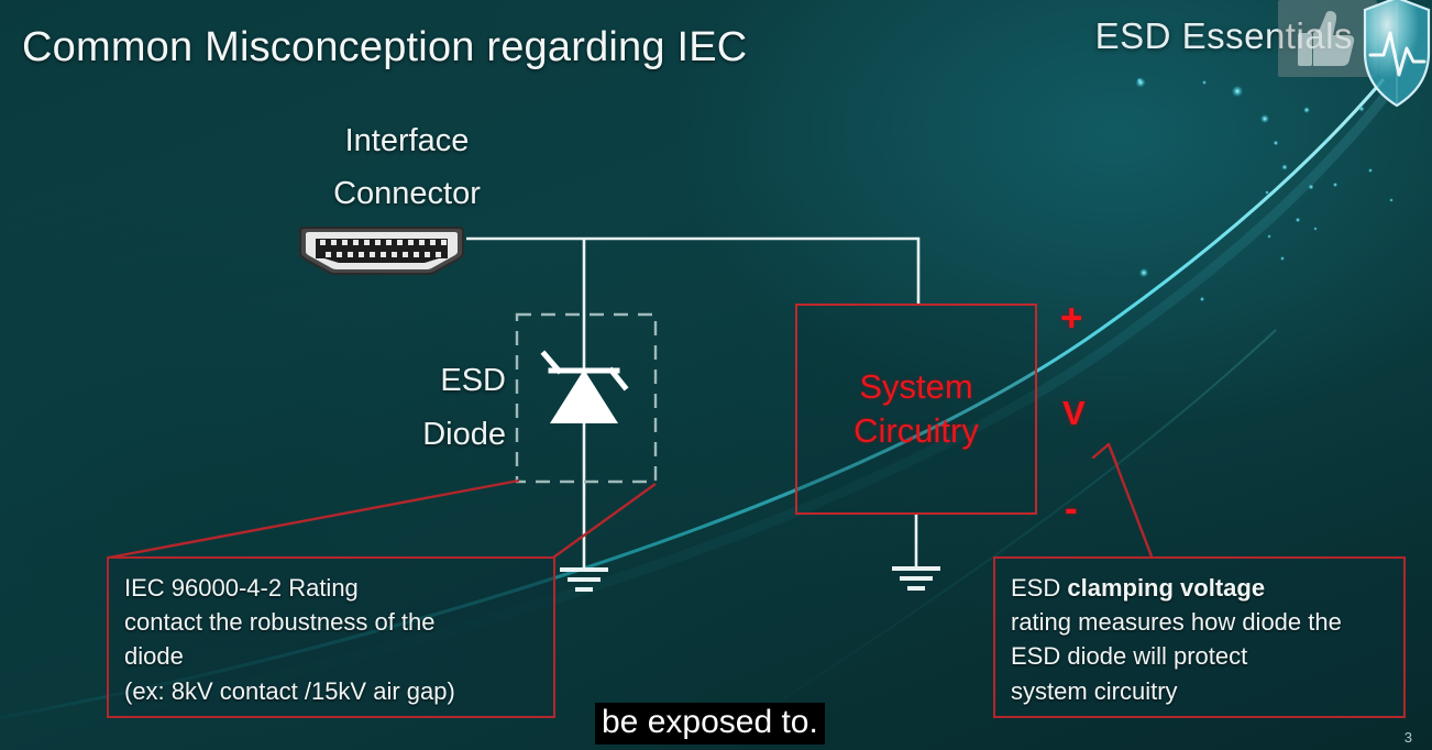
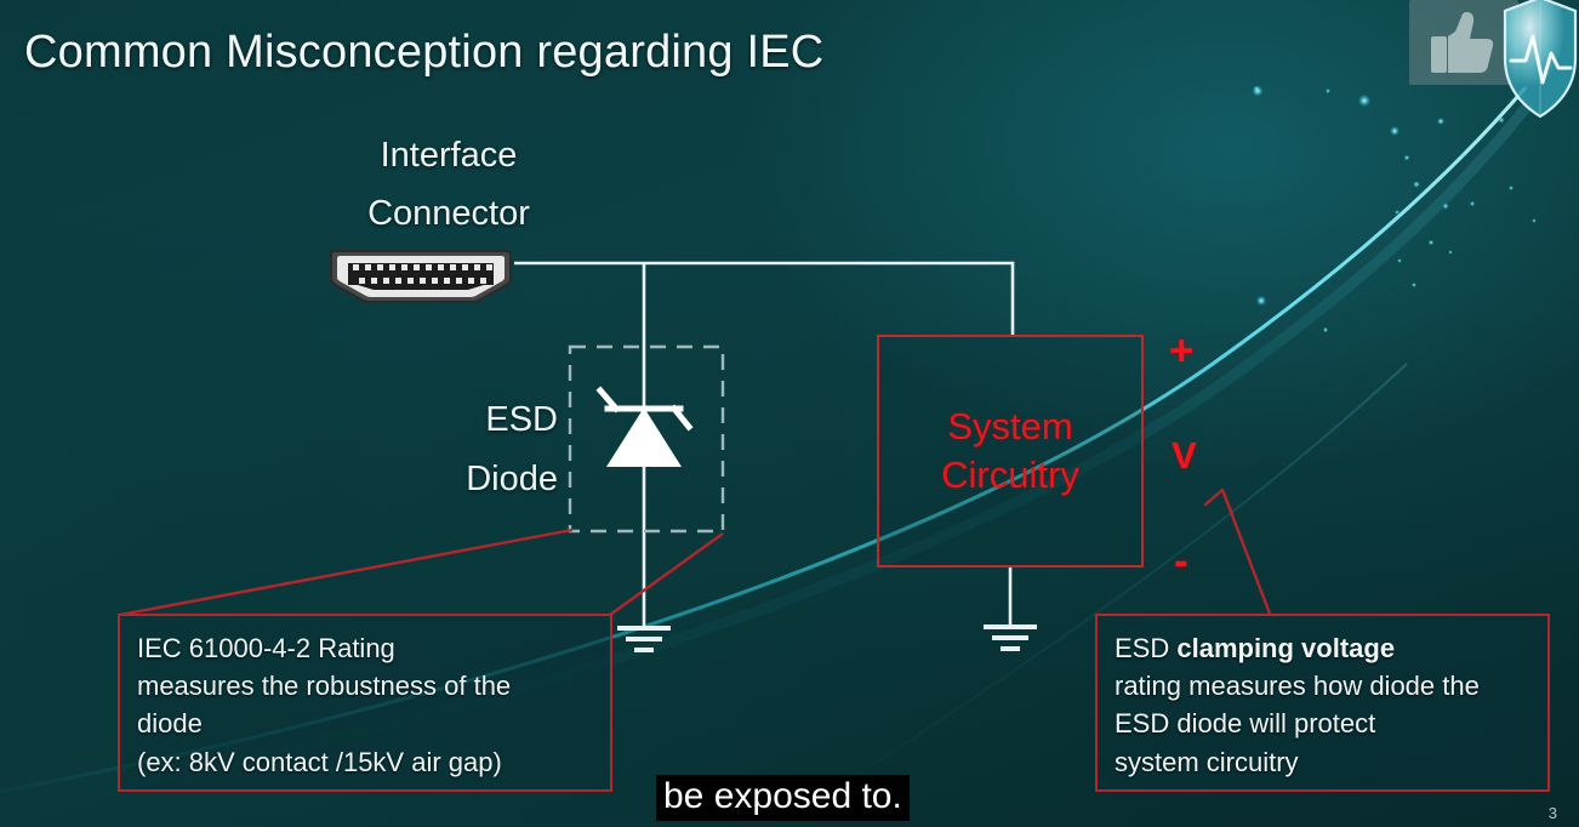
  Common Misconception regarding IEC
- ESD Essentials
  Interface
  Connector
  ESD
  Diode
  System
  Circuitry
  +
  V
  -
- IEC 96000-4-2 Rating
+ IEC 61000-4-2 Rating
- contact the robustness of the
+ measures the robustness of the
  diode
  (ex: 8kV contact /15kV air gap)
  ESD clamping voltage
  rating measures how diode the
  ESD diode will protect
  system circuitry
  be exposed to.
  3
